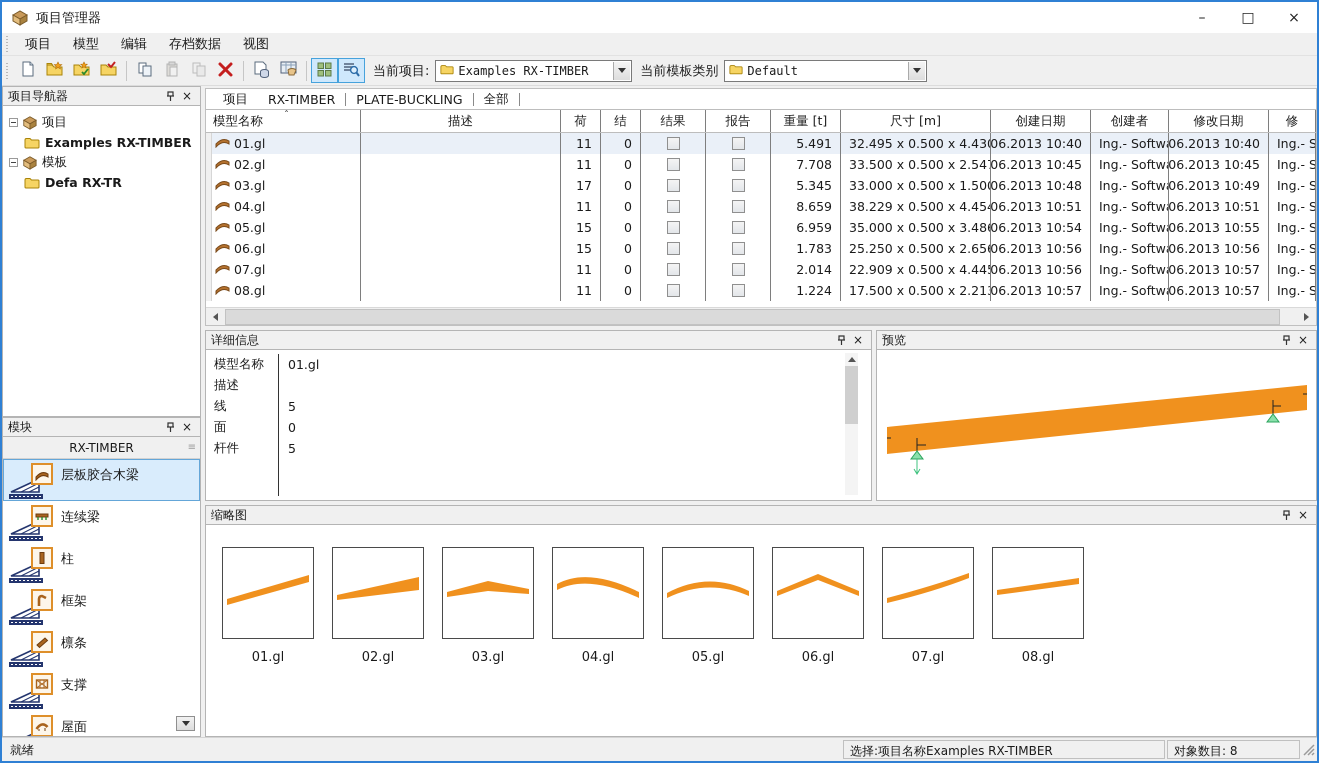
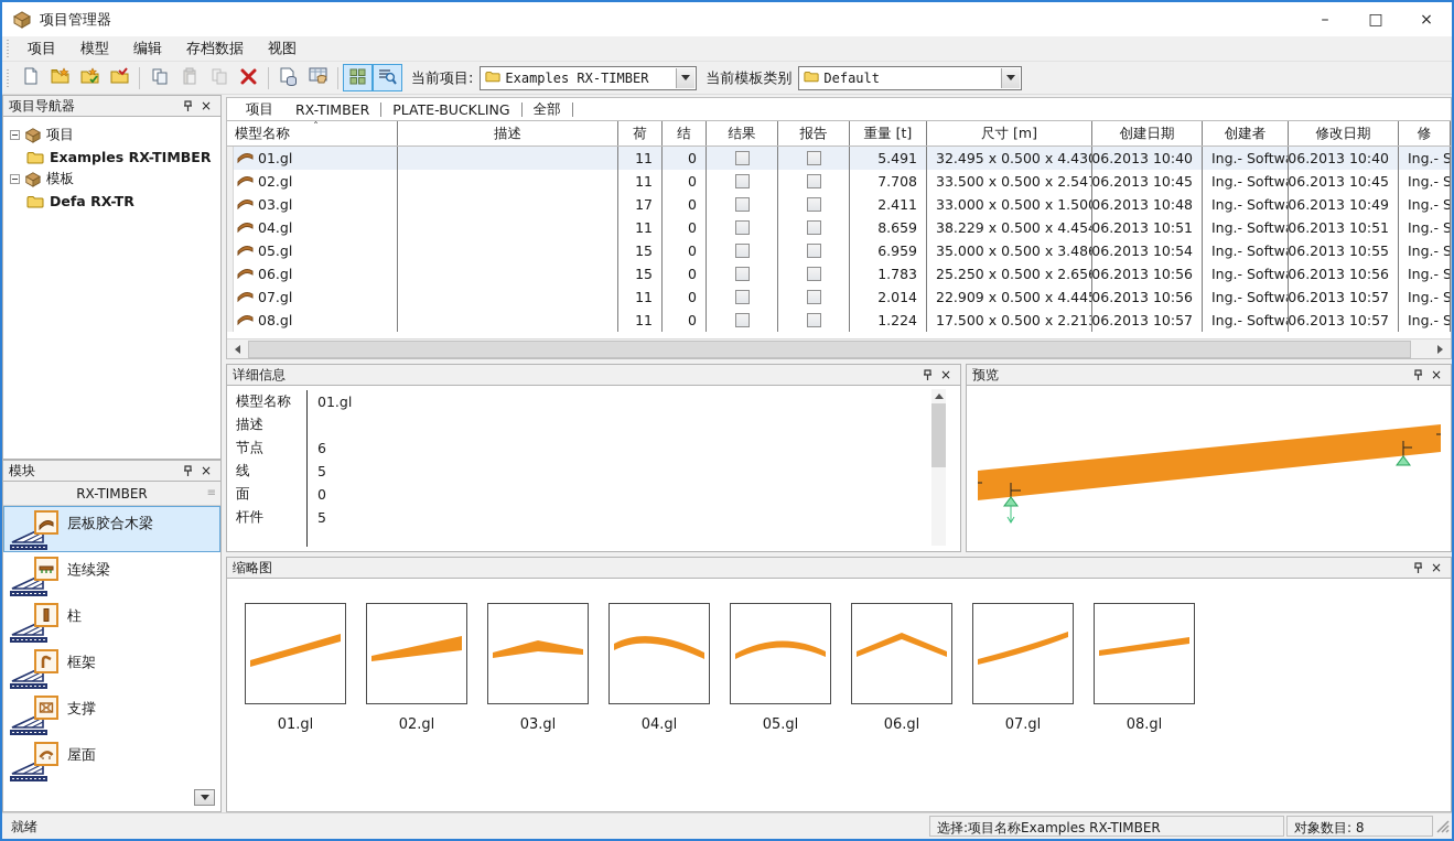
  项目管理器
  –
  □
  ×
  项目
  模型
  编辑
  存档数据
  视图
  当前项目:
  Examples RX-TIMBER
  当前模板类别
  Default
  项目导航器
  ×
  项目
  Examples RX-TIMBER
  模板
  Defa RX-TR
  模块
  ×
  RX-TIMBER
  ≡
  层板胶合木梁
  连续梁
  柱
  框架
- 檩条
  支撑
  屋面
  项目
  RX-TIMBER
  PLATE-BUCKLING
  全部
  模型名称
  ˆ
  描述
  荷
  结
  结果
  报告
  重量 [t]
  尺寸 [m]
  创建日期
  创建者
  修改日期
  修
  01.gl
  11
  0
  5.491
  32.495 x 0.500 x 4.43
  06.2013 10:40
  Ing.- Softw
  06.2013 10:40
  Ing.- S
  02.gl
  11
  0
  7.708
  33.500 x 0.500 x 2.54
  06.2013 10:45
  Ing.- Softw
  06.2013 10:45
  Ing.- S
  03.gl
  17
  0
- 5.345
+ 2.411
  33.000 x 0.500 x 1.50
  06.2013 10:48
  Ing.- Softw
  06.2013 10:49
  Ing.- S
  04.gl
  11
  0
  8.659
  38.229 x 0.500 x 4.45
  06.2013 10:51
  Ing.- Softw
  06.2013 10:51
  Ing.- S
  05.gl
  15
  0
  6.959
  35.000 x 0.500 x 3.48
  06.2013 10:54
  Ing.- Softw
  06.2013 10:55
  Ing.- S
  06.gl
  15
  0
  1.783
  25.250 x 0.500 x 2.65
  06.2013 10:56
  Ing.- Softw
  06.2013 10:56
  Ing.- S
  07.gl
  11
  0
  2.014
  22.909 x 0.500 x 4.44
  06.2013 10:56
  Ing.- Softw
  06.2013 10:57
  Ing.- S
  08.gl
  11
  0
  1.224
  17.500 x 0.500 x 2.21
  06.2013 10:57
  Ing.- Softw
  06.2013 10:57
  Ing.- S
  详细信息
  ×
  模型名称
  01.gl
  描述
+ 节点
+ 6
  线
  5
  面
  0
  杆件
  5
  预览
  ×
  缩略图
  ×
  01.gl
  02.gl
  03.gl
  04.gl
  05.gl
  06.gl
  07.gl
  08.gl
  就绪
  选择:项目名称Examples RX-TIMBER
  对象数目: 8
